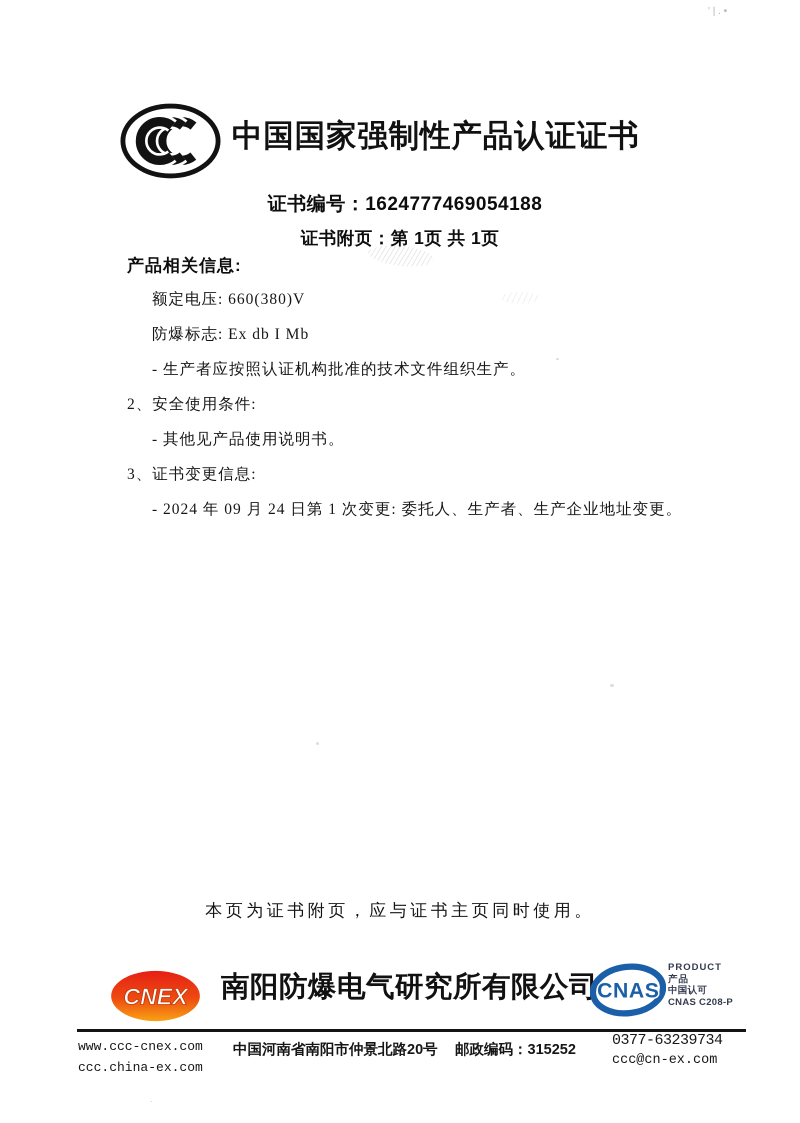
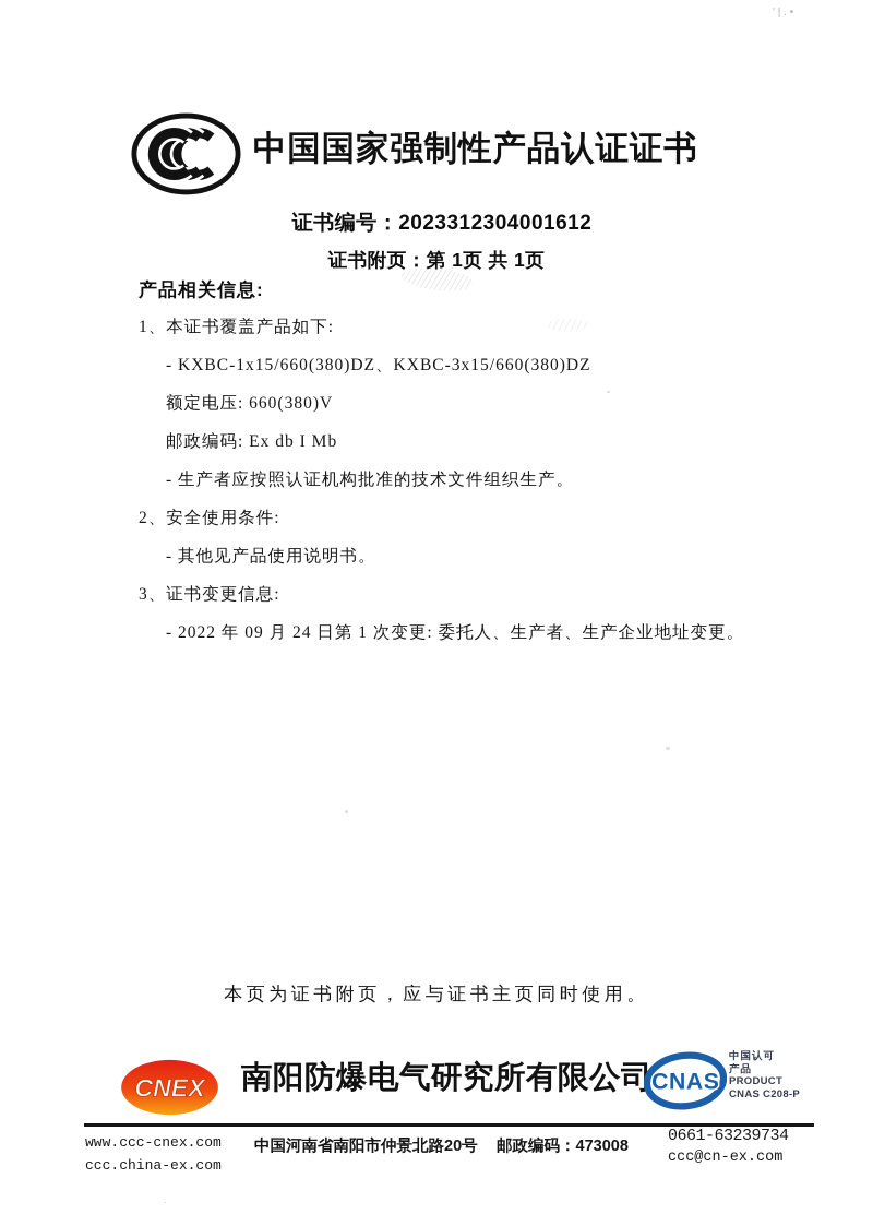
  中国国家强制性产品认证证书
- 证书编号：1624777469054188
+ 证书编号：2023312304001612
  证书附页：第 1页 共 1页
  产品相关信息:
+ 1、本证书覆盖产品如下:
+ - KXBC-1x15/660(380)DZ、KXBC-3x15/660(380)DZ
  额定电压: 660(380)V
- 防爆标志: Ex db I Mb
+ 邮政编码: Ex db I Mb
  - 生产者应按照认证机构批准的技术文件组织生产。
  2、安全使用条件:
  - 其他见产品使用说明书。
  3、证书变更信息:
- - 2024 年 09 月 24 日第 1 次变更: 委托人、生产者、生产企业地址变更。
+ - 2022 年 09 月 24 日第 1 次变更: 委托人、生产者、生产企业地址变更。
  本页为证书附页，应与证书主页同时使用。
  CNEX
  南阳防爆电气研究所有限公司
  CNAS
- PRODUCT
+ 中国认可
  产品
- 中国认可
+ PRODUCT
  CNAS C208-P
  www.ccc-cnex.com
  ccc.china-ex.com
  中国河南省南阳市仲景北路20号
- 邮政编码：315252
+ 邮政编码：473008
- 0377-63239734
+ 0661-63239734
  ccc@cn-ex.com
  ' | . •
  .
